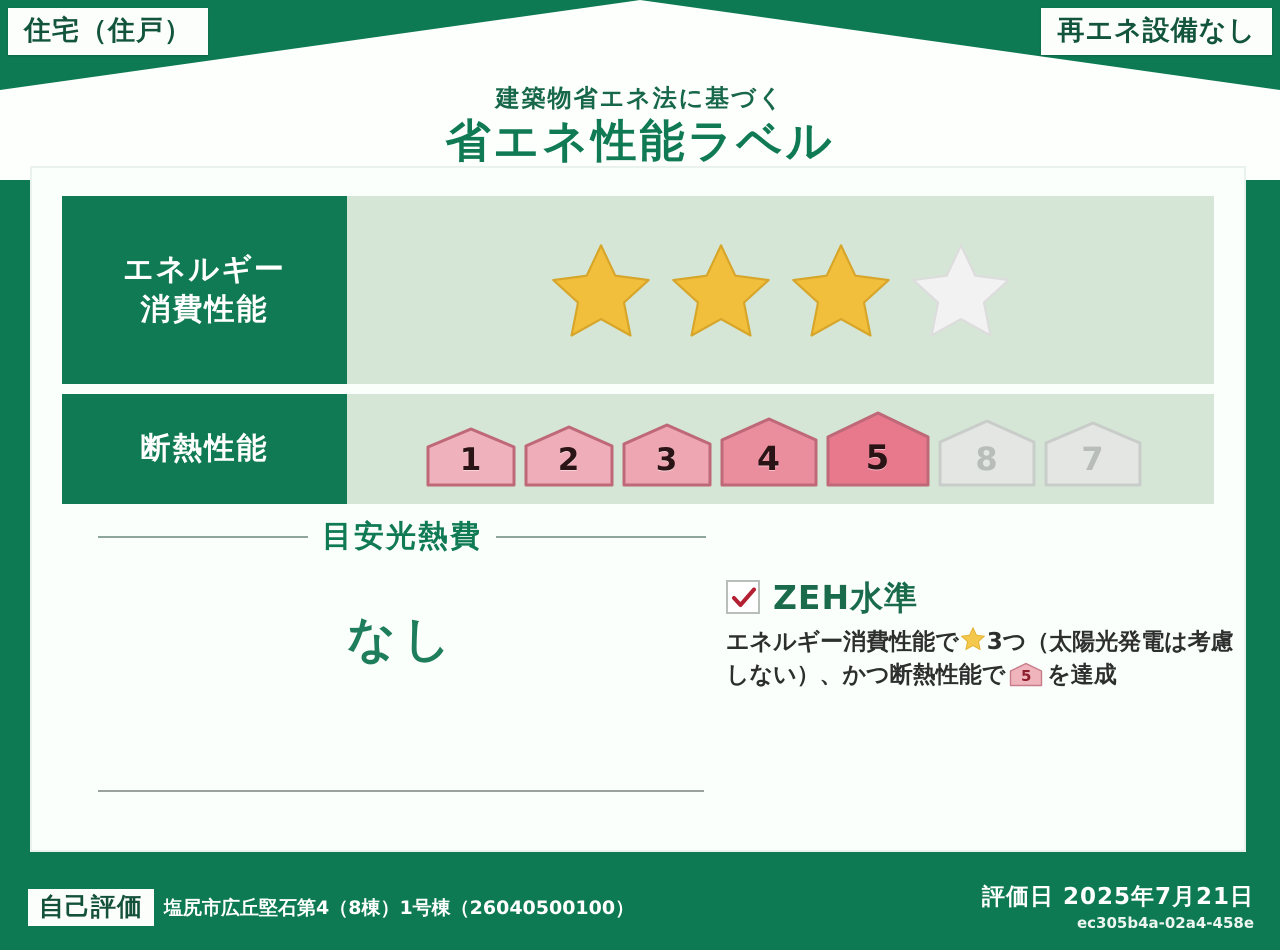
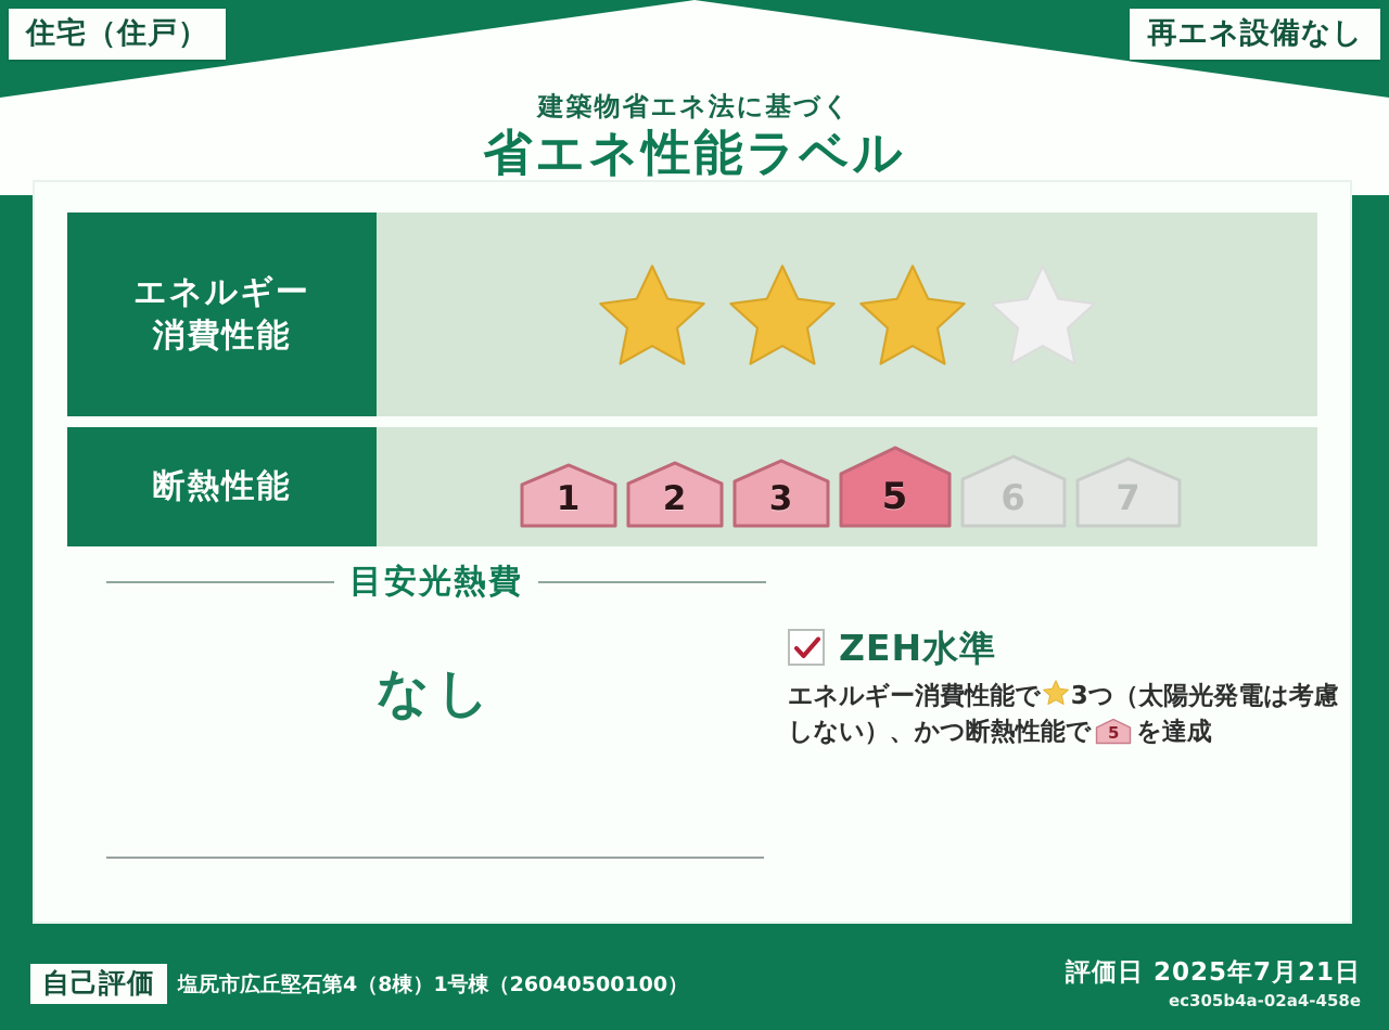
  住宅（住戸）
  再エネ設備なし
  建築物省エネ法に基づく
  省エネ性能ラベル
  エネルギー
  消費性能
  断熱性能
  1
  2
  3
- 4
  5
- 8
+ 6
  7
  目安光熱費
  なし
  ZEH水準
  エネルギー消費性能で 3つ（太陽光発電は考慮しない）、かつ断熱性能で
  5
  を達成
  自己評価
  塩尻市広丘堅石第4（8棟）1号棟（26040500100）
  評価日 2025年7月21日
  ec305b4a-02a4-458e
